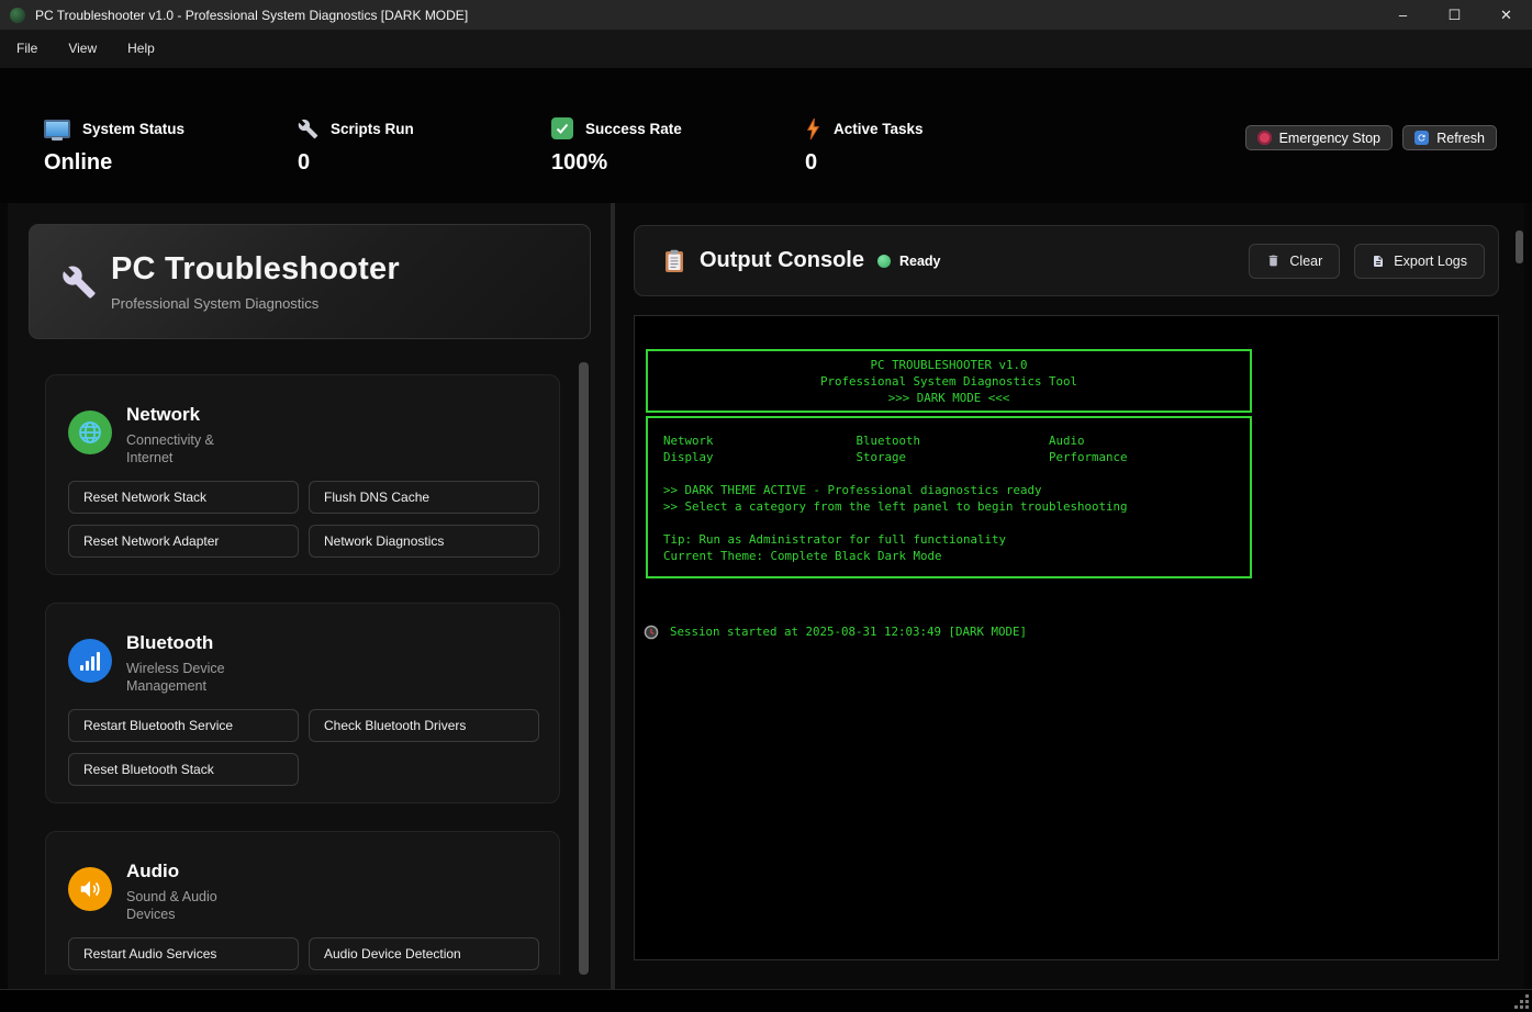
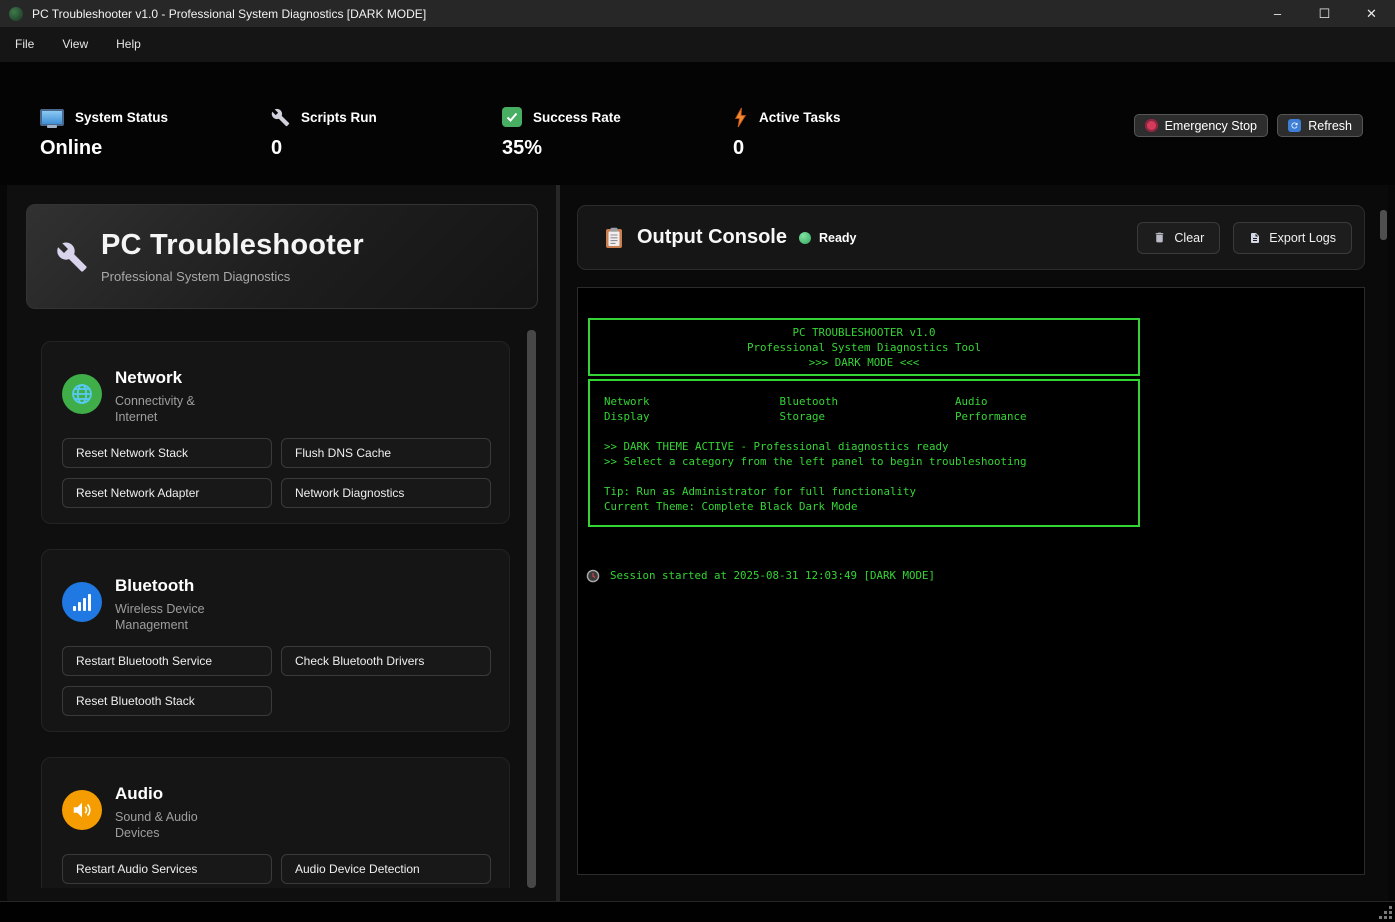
  PC Troubleshooter v1.0 - Professional System Diagnostics [DARK MODE]
  –
  ☐
  ✕
  File
  View
  Help
  System Status
  Online
  Scripts Run
  0
  Success Rate
- 100%
+ 35%
  Active Tasks
  0
  Emergency Stop
  Refresh
  PC Troubleshooter
  Professional System Diagnostics
  Network
  Connectivity & Internet
  Reset Network Stack
  Flush DNS Cache
  Reset Network Adapter
  Network Diagnostics
  Bluetooth
  Wireless Device Management
  Restart Bluetooth Service
  Check Bluetooth Drivers
  Reset Bluetooth Stack
  Audio
  Sound & Audio Devices
  Restart Audio Services
  Audio Device Detection
  Output Console
  Ready
  Clear
  Export Logs
  PC TROUBLESHOOTER v1.0
  Professional System Diagnostics Tool
  >>> DARK MODE <<<
  Network Bluetooth Audio
  Display Storage Performance
  >> DARK THEME ACTIVE - Professional diagnostics ready
  >> Select a category from the left panel to begin troubleshooting
  Tip: Run as Administrator for full functionality
  Current Theme: Complete Black Dark Mode
  Session started at 2025-08-31 12:03:49 [DARK MODE]
